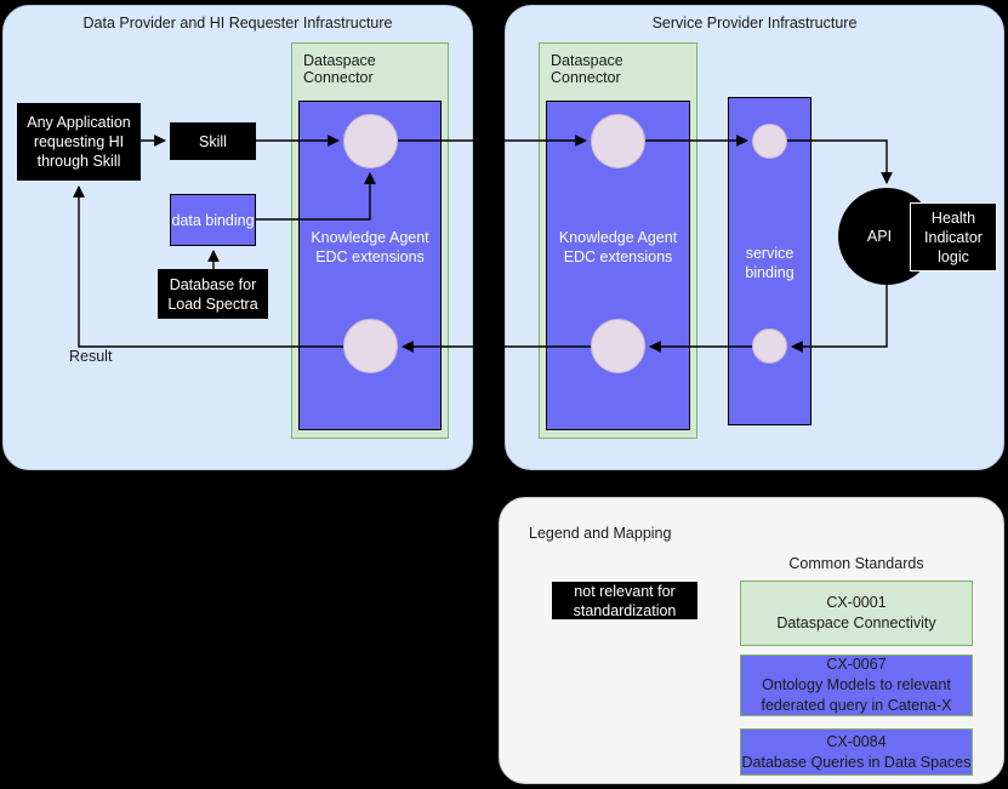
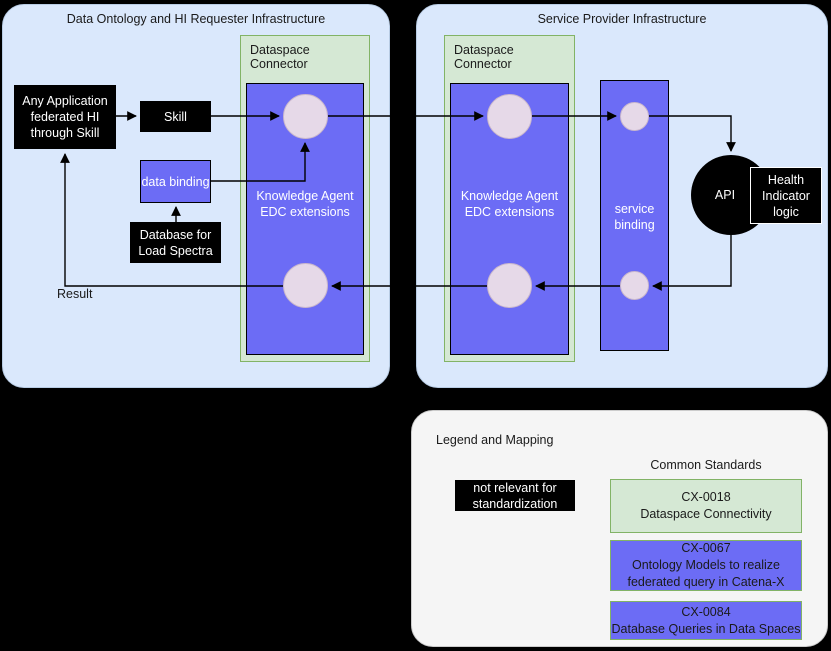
- Data Provider and HI Requester Infrastructure
+ Data Ontology and HI Requester Infrastructure
  Dataspace Connector
  Knowledge Agent EDC extensions
- Any Application requesting HI through Skill
+ Any Application federated HI through Skill
  Skill
  data binding
  Database for Load Spectra
  Result
  Service Provider Infrastructure
  Dataspace Connector
  Knowledge Agent EDC extensions
  service binding
  API
  Health Indicator logic
  Legend and Mapping
  Common Standards
  not relevant for standardization
- CX-0001
+ CX-0018
  Dataspace Connectivity
  CX-0067
- Ontology Models to relevant federated query in Catena-X
+ Ontology Models to realize federated query in Catena-X
  CX-0084
  Database Queries in Data Spaces
